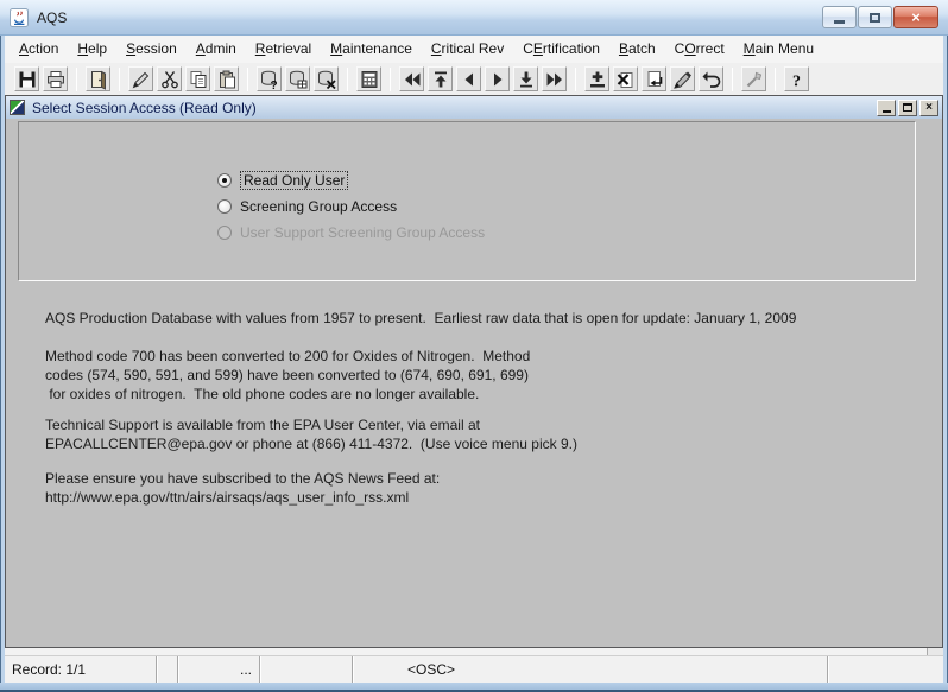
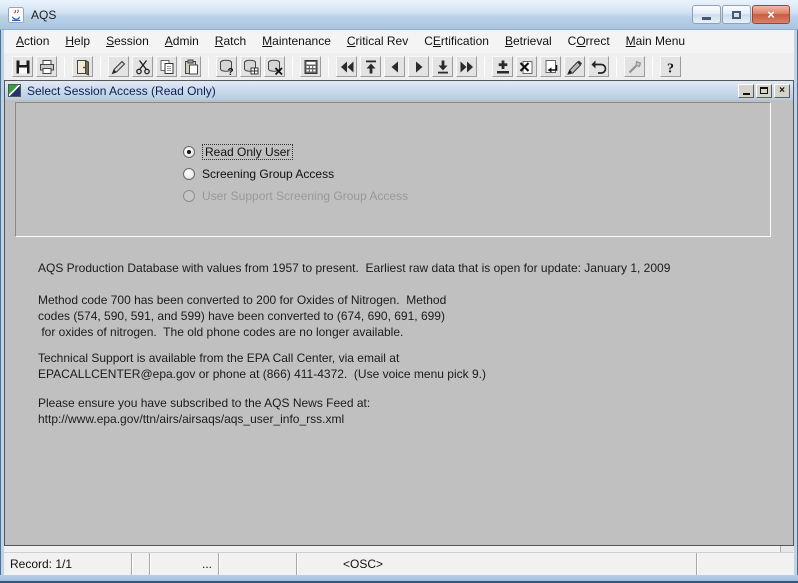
  AQS
  ×
  Action
  Help
  Session
  Admin
- Retrieval
+ Ratch
  Maintenance
  Critical Rev
  CErtification
- Batch
+ Betrieval
  COrrect
  Main Menu
  ?
  ?
  Select Session Access (Read Only)
  ×
  Read Only User
  Screening Group Access
  User Support Screening Group Access
  AQS Production Database with values from 1957 to present. Earliest raw data that is open for update: January 1, 2009
  Method code 700 has been converted to 200 for Oxides of Nitrogen. Method
  codes (574, 590, 591, and 599) have been converted to (674, 690, 691, 699)
  for oxides of nitrogen. The old phone codes are no longer available.
- Technical Support is available from the EPA User Center, via email at
+ Technical Support is available from the EPA Call Center, via email at
  EPACALLCENTER@epa.gov or phone at (866) 411-4372. (Use voice menu pick 9.)
  Please ensure you have subscribed to the AQS News Feed at:
  http://www.epa.gov/ttn/airs/airsaqs/aqs_user_info_rss.xml
  Record: 1/1
  ...
  <OSC>
